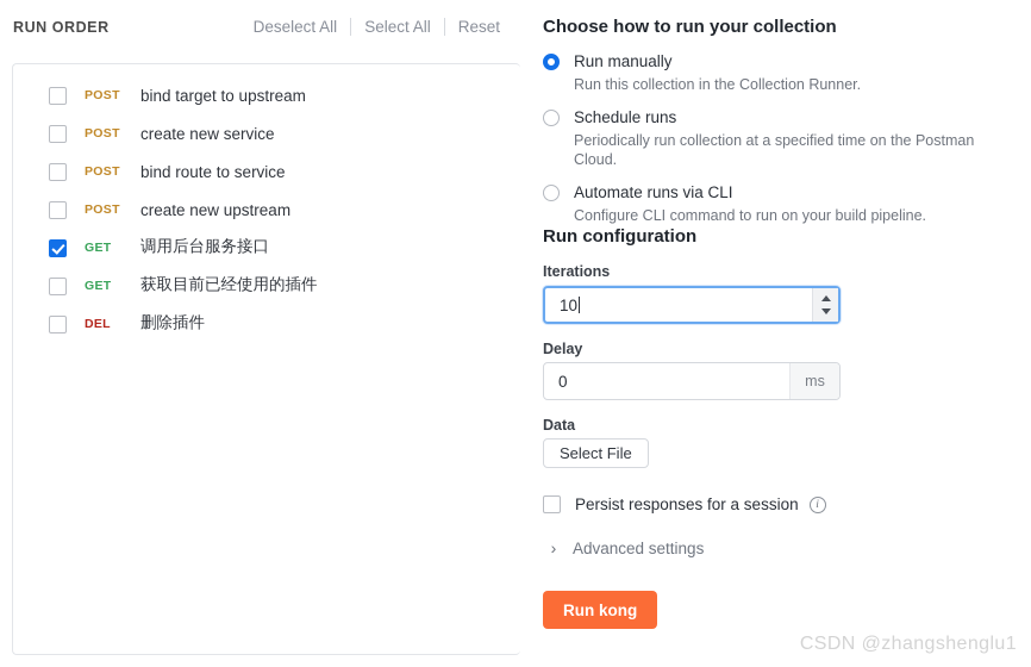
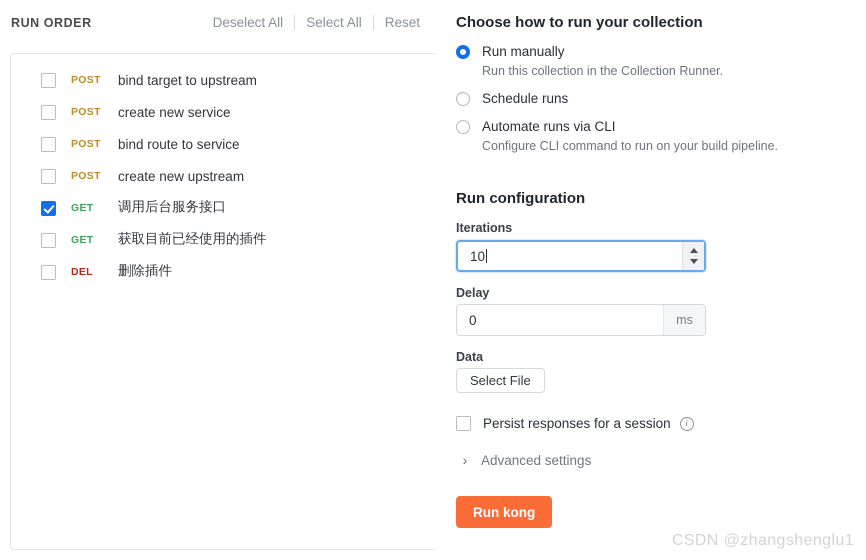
  RUN ORDER
  Deselect All
  Select All
  Reset
  POST
  bind target to upstream
  POST
  create new service
  POST
  bind route to service
  POST
  create new upstream
  GET
  调用后台服务接口
  GET
  获取目前已经使用的插件
  DEL
  删除插件
  Choose how to run your collection
  Run manually
  Run this collection in the Collection Runner.
  Schedule runs
- Periodically run collection at a specified time on the Postman Cloud.
  Automate runs via CLI
  Configure CLI command to run on your build pipeline.
  Run configuration
  Iterations
  10
  Delay
  0
  ms
  Data
  Select File
  Persist responses for a session
  i
  ›
  Advanced settings
  Run kong
  CSDN @zhangshenglu1
